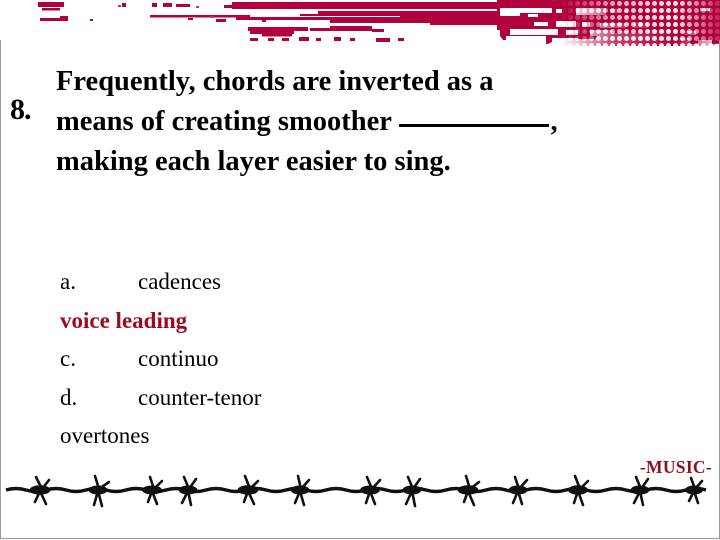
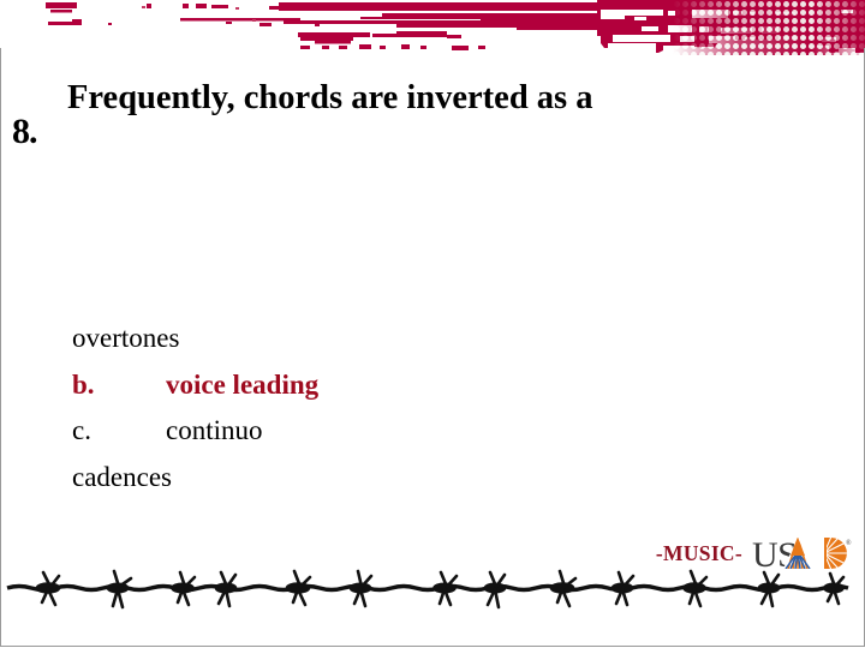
  8.
  Frequently, chords are inverted as a
- means of creating smoother ,
- making each layer easier to sing.
- a.
- cadences
+ overtones
+ b.
  voice leading
  c.
  continuo
- d.
- counter-tenor
- overtones
+ cadences
  -MUSIC-
+ US
